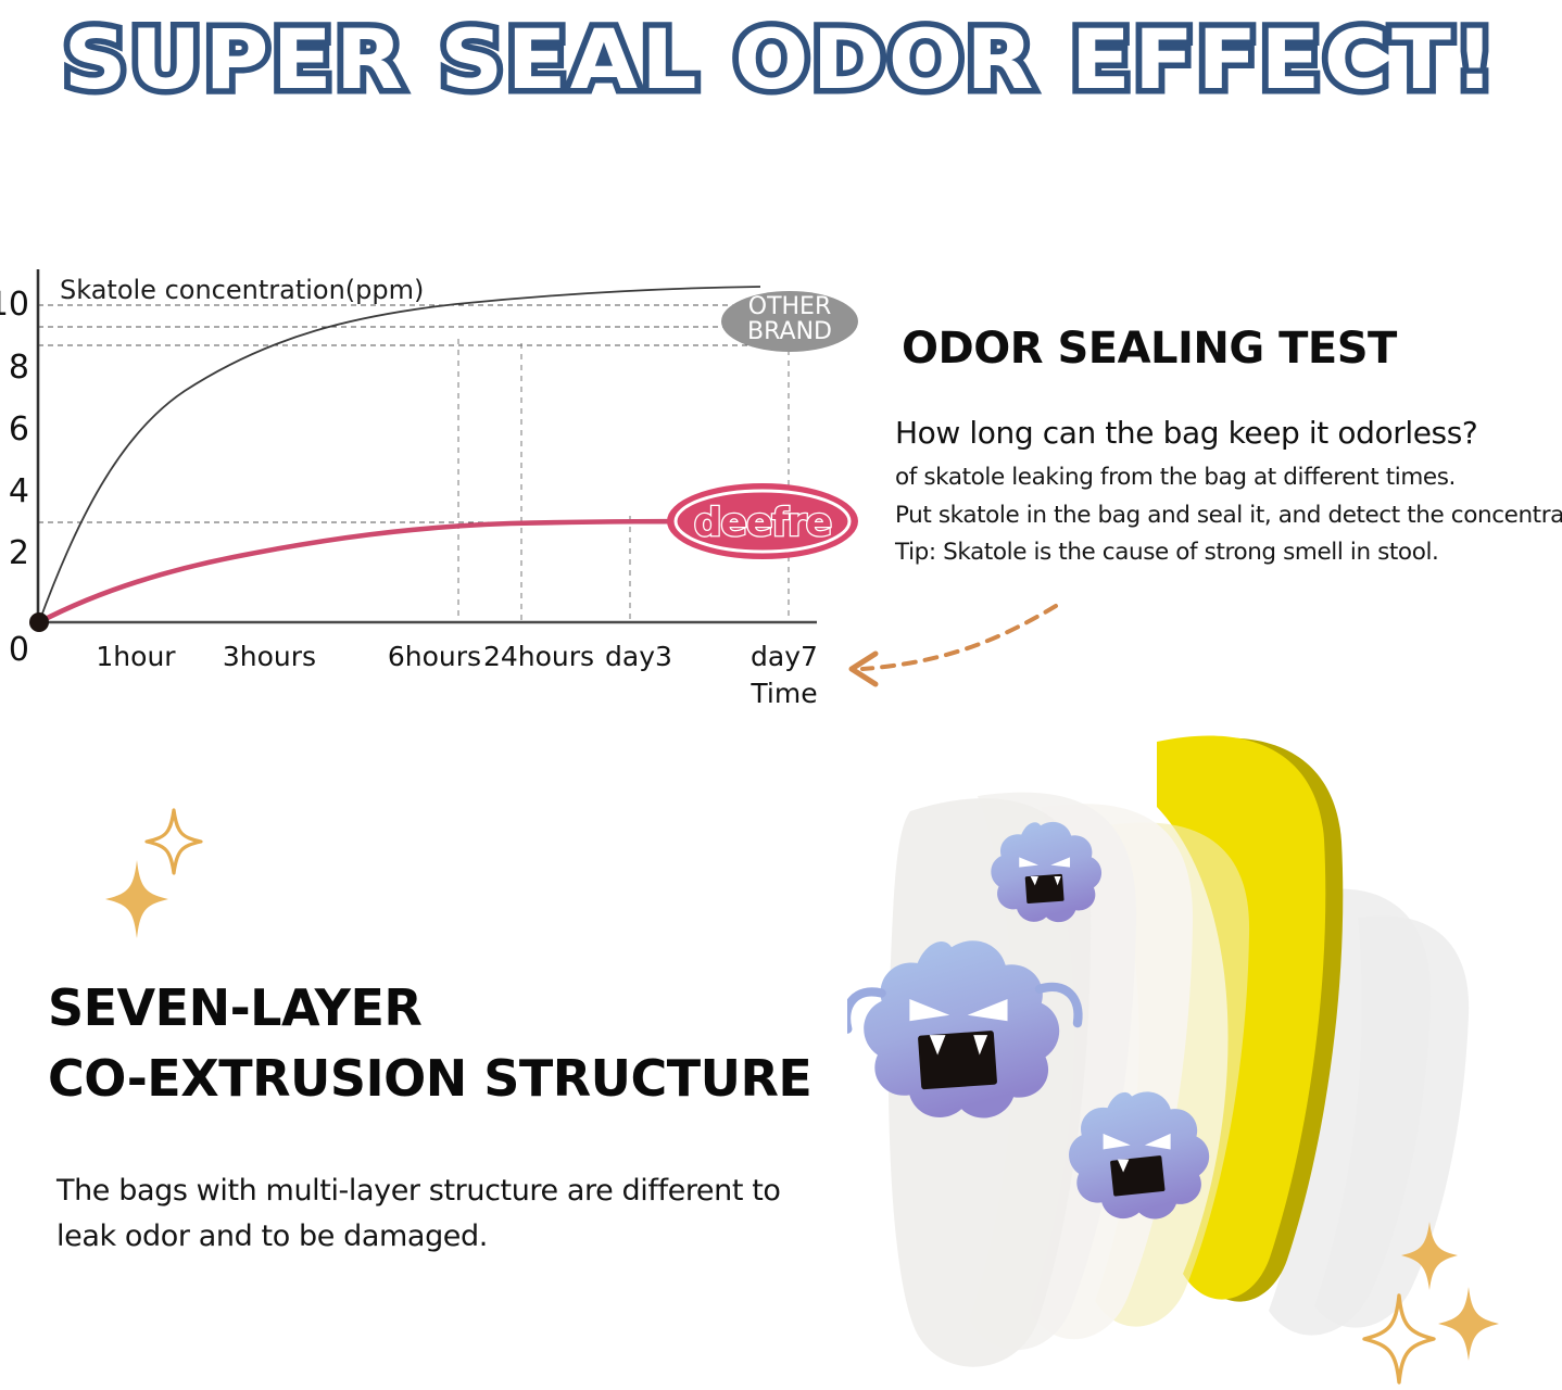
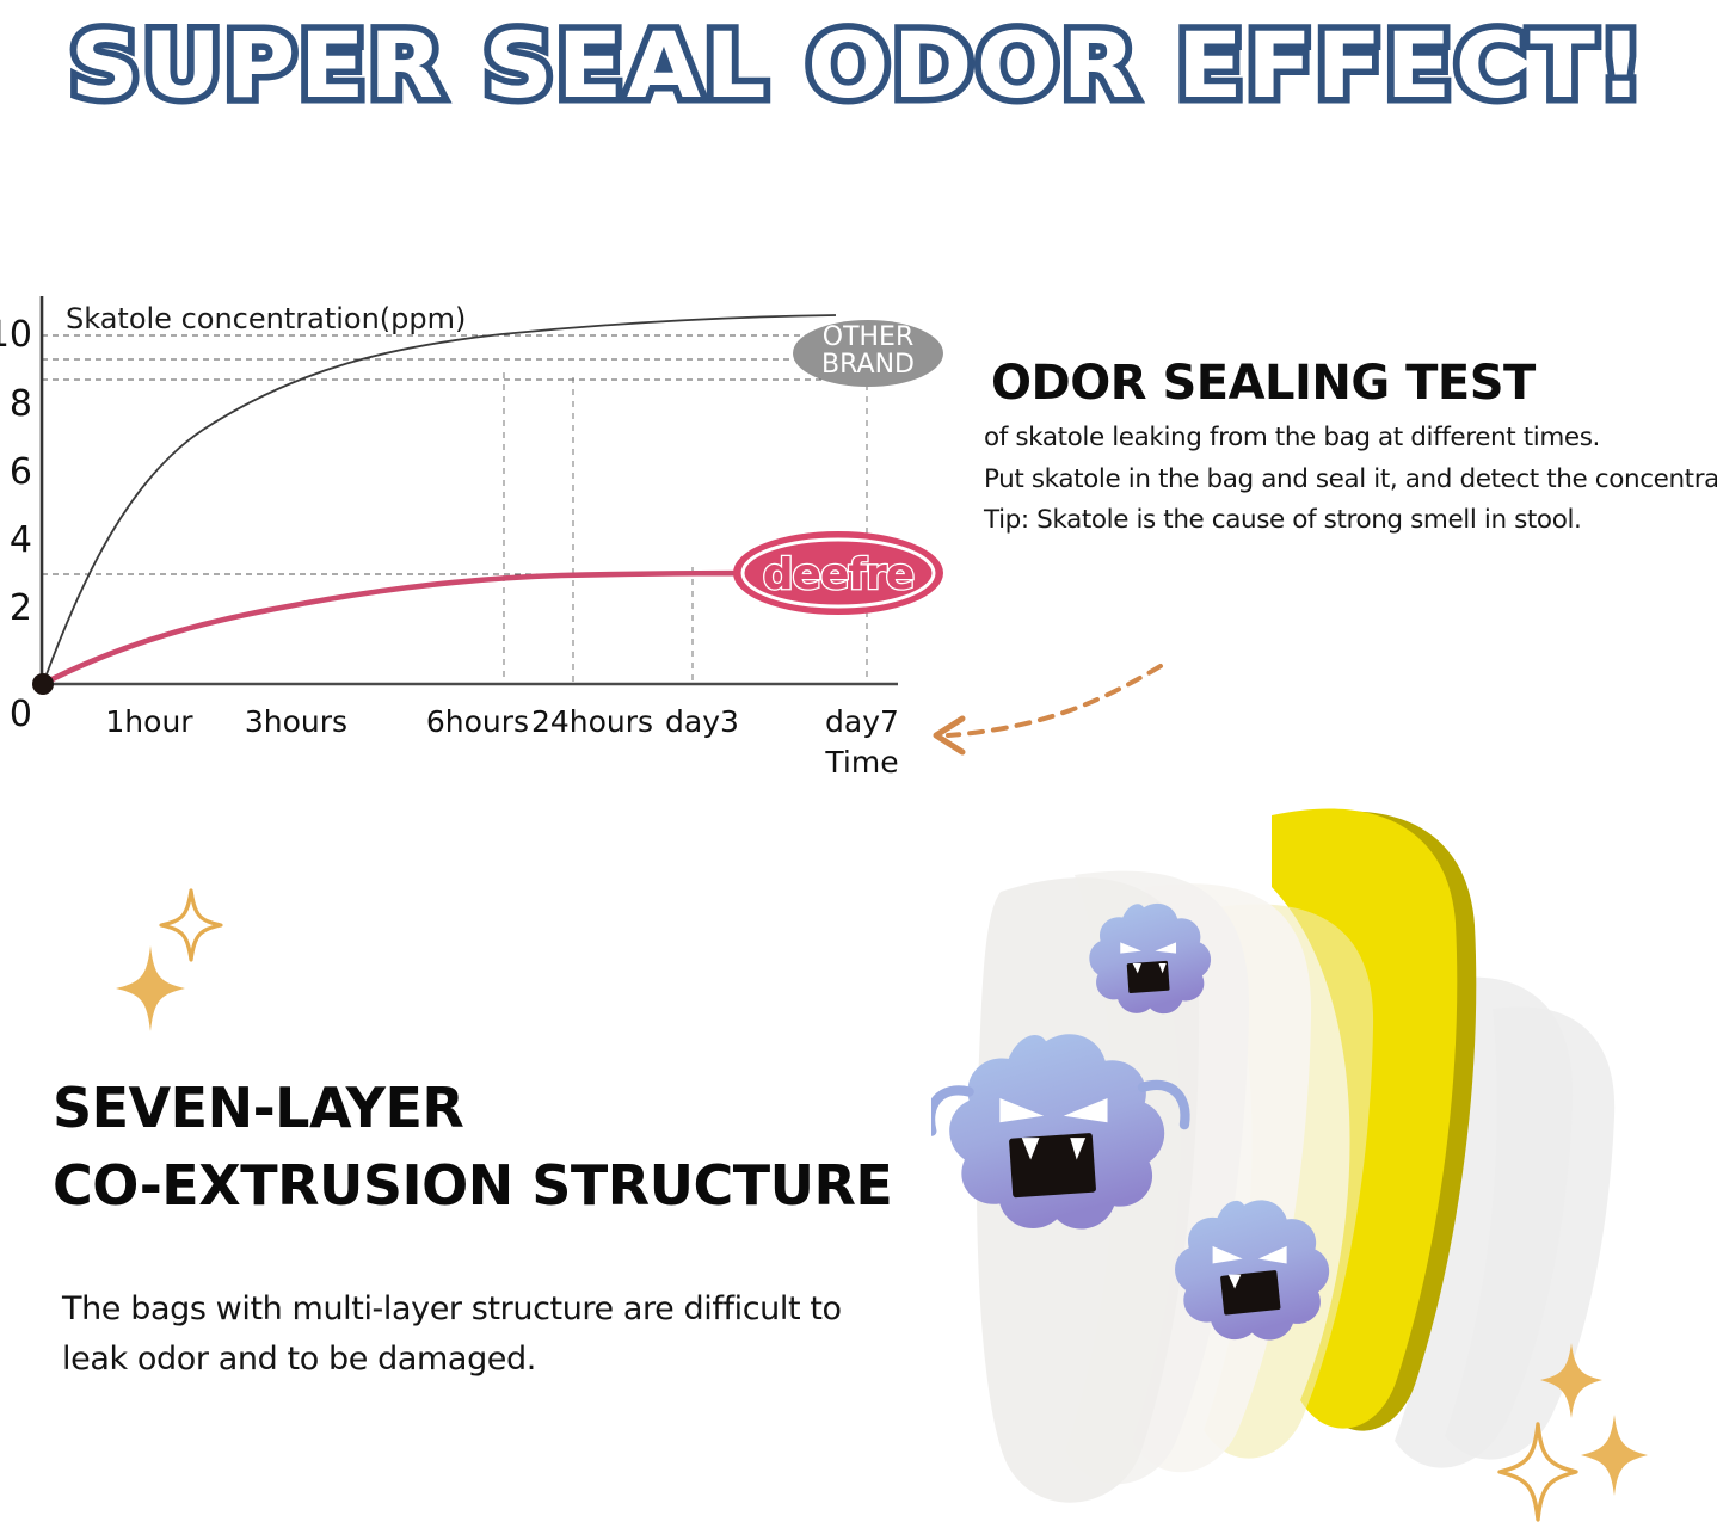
  SUPER SEAL ODOR EFFECT!
  8
  6
  4
  2
  0
  Skatole concentration(ppm)
  1hour
  3hours
  6hours
  24hours
  day3
  day7
  Time
  OTHER
  BRAND
  deefre
  ODOR SEALING TEST
- How long can the bag keep it odorless?
  of skatole leaking from the bag at different times.
  Put skatole in the bag and seal it, and detect the concentra
  Tip: Skatole is the cause of strong smell in stool.
  SEVEN-LAYER CO-EXTRUSION STRUCTURE
- The bags with multi-layer structure are different to
+ The bags with multi-layer structure are difficult to
  leak odor and to be damaged.
